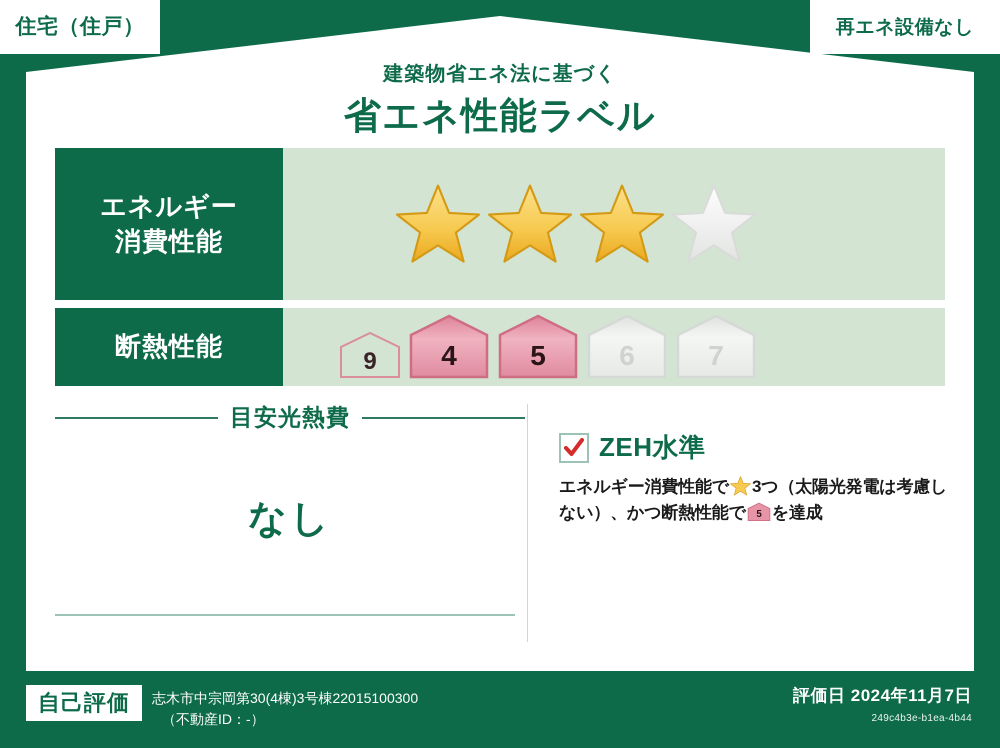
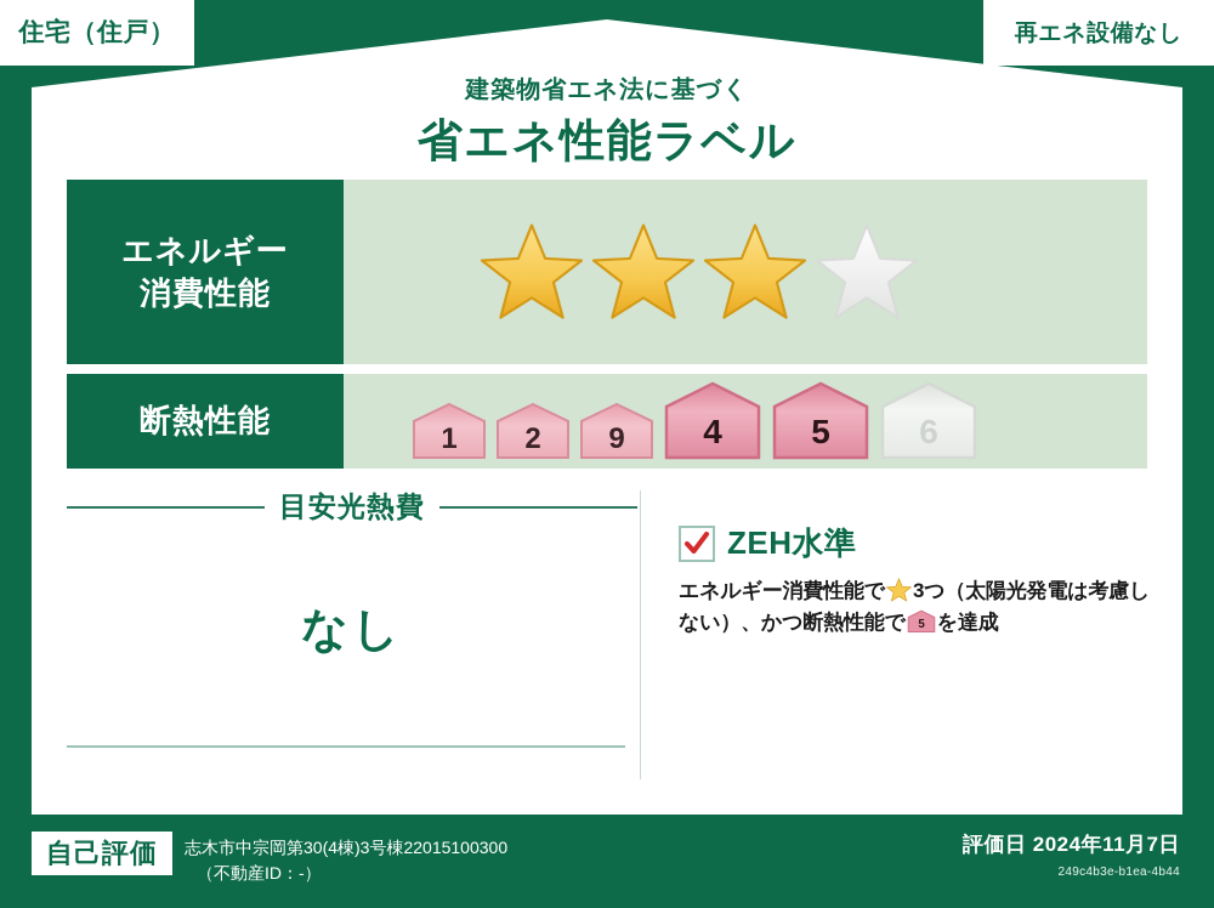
  住宅（住戸）
  再エネ設備なし
  建築物省エネ法に基づく
  省エネ性能ラベル
  エネルギー
  消費性能
  断熱性能
+ 1
+ 2
  9
  4
  5
  6
- 7
  目安光熱費
  なし
  ZEH水準
  エネルギー消費性能で 3つ（太陽光発電は考慮しない）、かつ断熱性能で
  5
  を達成
  自己評価
  志木市中宗岡第30(4棟)3号棟22015100300
  （不動産ID：-）
  評価日 2024年11月7日
  249c4b3e-b1ea-4b44
